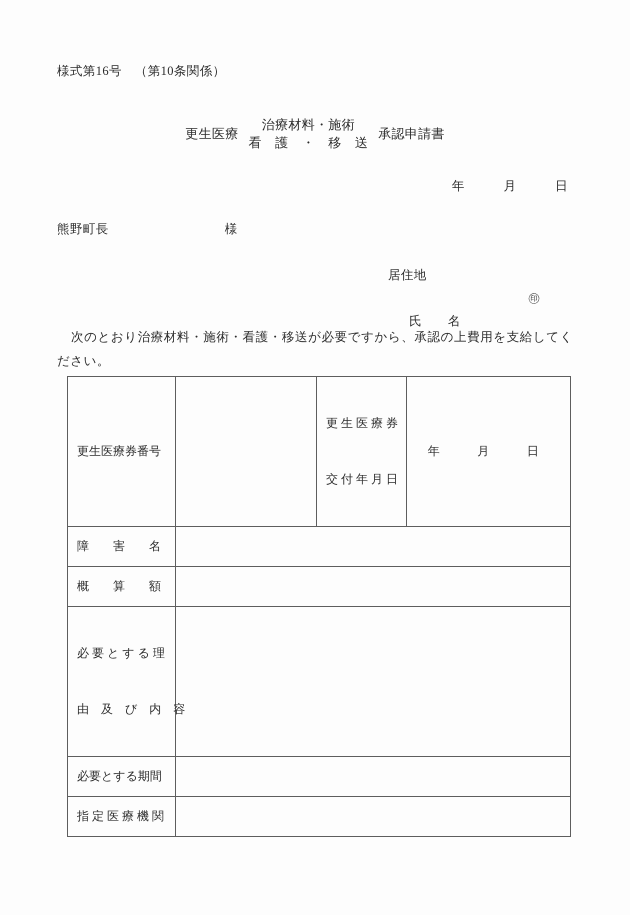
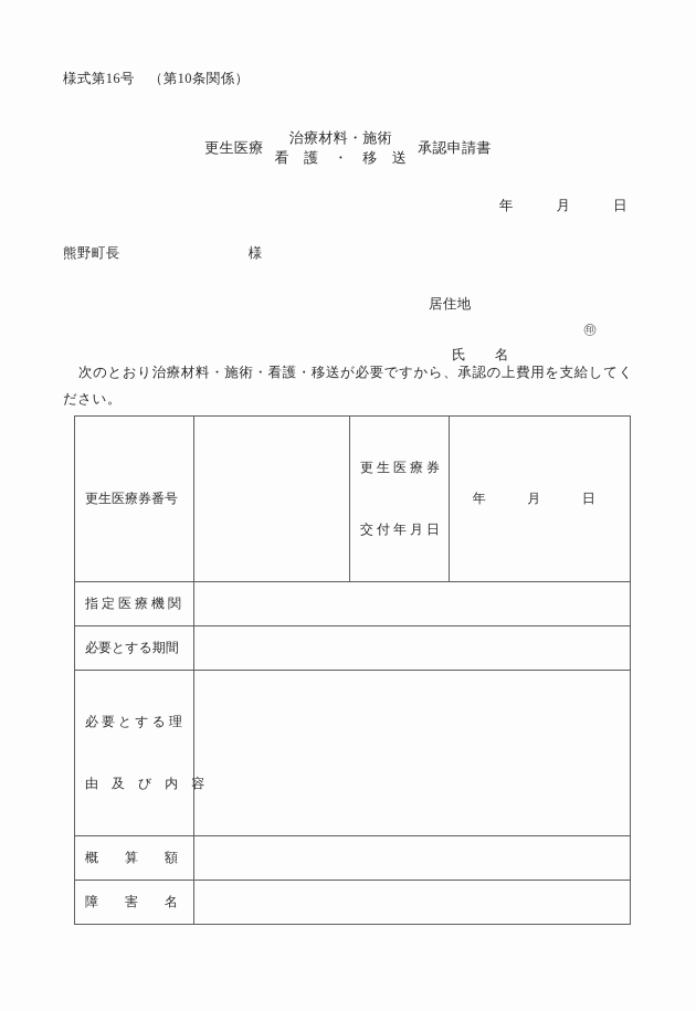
  様式第16号 （第10条関係）
  更生医療
  治療材料・施術
  看 護 ・ 移 送
  承認申請書
  年 月 日
  熊野町長 様
  居住地
  氏 名
  ㊞
  次のとおり治療材料・施術・看護・移送が必要ですから、承認の上費用を支給してください。
  更生医療券番号		更 生 医 療 券 交 付 年 月 日	年 月 日
- 障 害 名
+ 指 定 医 療 機 関
- 概 算 額
+ 必要とする期間
  必 要 と す る 理 由 及 び 内 容
- 必要とする期間
+ 概 算 額
- 指 定 医 療 機 関
+ 障 害 名
